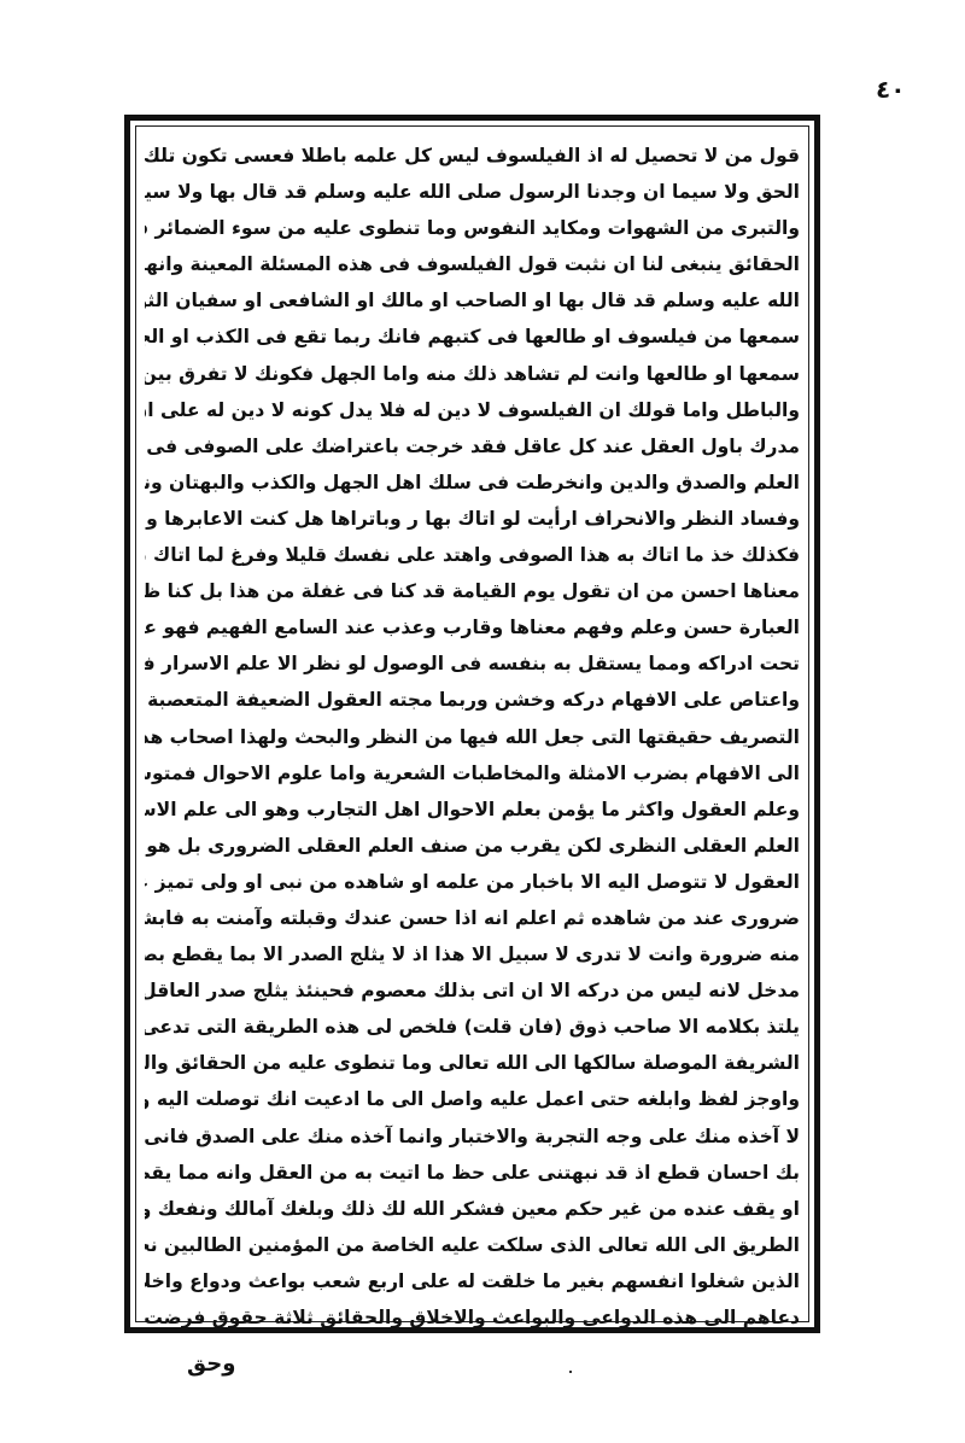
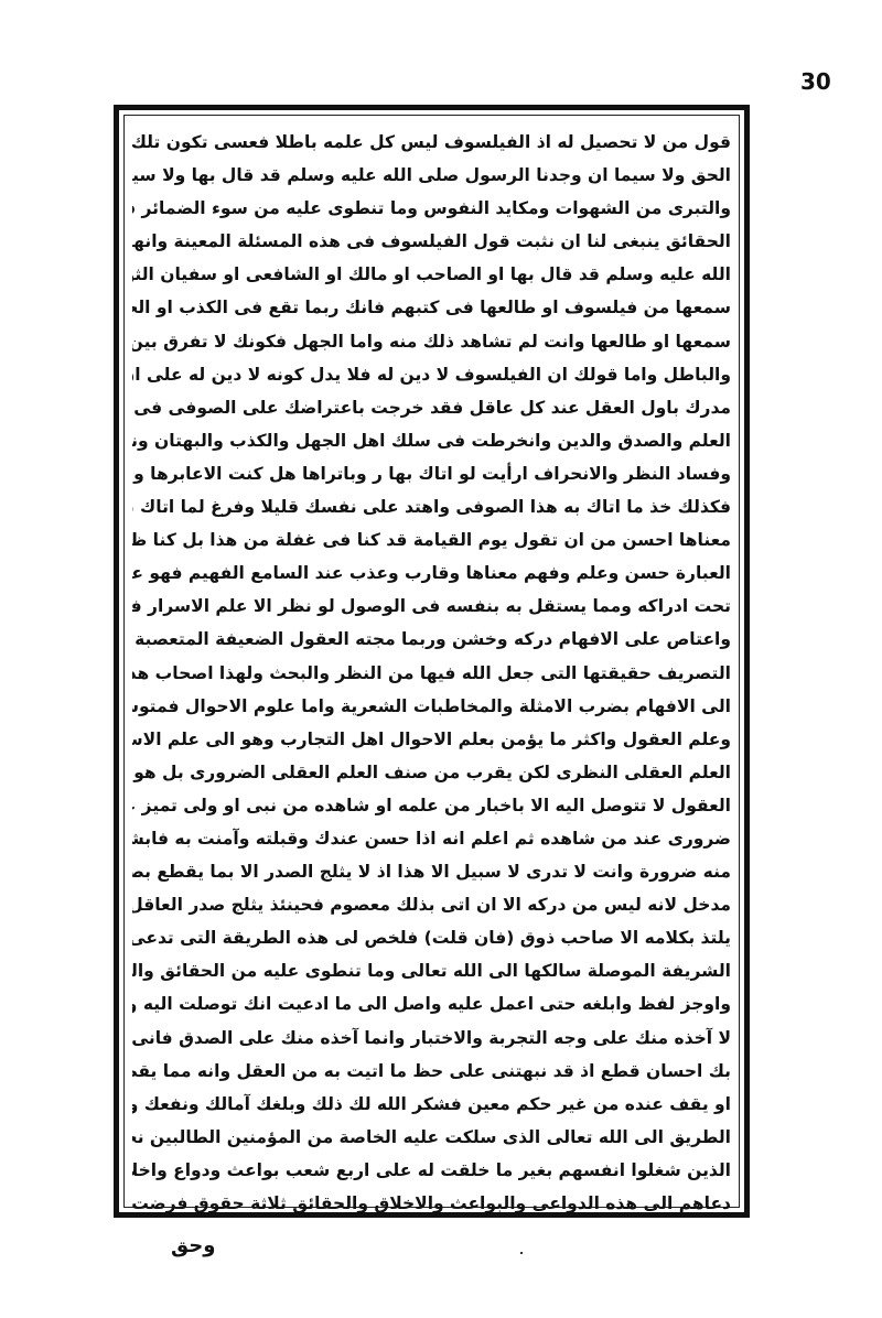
- ٤٠
+ 30
  قول من لا تحصيل له اذ الفيلسوف ليس كل علمه باطلا فعسى تكون تلك
  الحق ولا سيما ان وجدنا الرسول صلى الله عليه وسلم قد قال بها ولا سي
  والتبرى من الشهوات ومكايد النفوس وما تنطوى عليه من سوء الضمائر
  الحقائق ينبغى لنا ان نثبت قول الفيلسوف فى هذه المسئلة المعينة وانه
  الله عليه وسلم قد قال بها او الصاحب او مالك او الشافعى او سفيان الث
  سمعها من فيلسوف او طالعها فى كتبهم فانك ربما تقع فى الكذب او الج
  سمعها او طالعها وانت لم تشاهد ذلك منه واما الجهل فكونك لا تفرق بين
  والباطل واما قولك ان الفيلسوف لا دين له فلا يدل كونه لا دين له على ا
  مدرك باول العقل عند كل عاقل فقد خرجت باعتراضك على الصوفى فى
  العلم والصدق والدين وانخرطت فى سلك اهل الجهل والكذب والبهتان ون
  وفساد النظر والانحراف ارأيت لو اتاك بها ر وباتراها هل كنت الاعابرها و
  فكذلك خذ ما اتاك به هذا الصوفى واهتد على نفسك قليلا وفرغ لما اتاك
  معناها احسن من ان تقول يوم القيامة قد كنا فى غفلة من هذا بل كنا ظ
  العبارة حسن وعلم وفهم معناها وقارب وعذب عند السامع الفهيم فهو ع
  تحت ادراكه ومما يستقل به بنفسه فى الوصول لو نظر الا علم الاسرار ف
  واعتاص على الافهام دركه وخشن وربما مجته العقول الضعيفة المتعصبة
  التصريف حقيقتها التى جعل الله فيها من النظر والبحث ولهذا اصحاب هذ
  الى الافهام بضرب الامثلة والمخاطبات الشعرية واما علوم الاحوال فمتو
  وعلم العقول واكثر ما يؤمن بعلم الاحوال اهل التجارب وهو الى علم الاس
  العلم العقلى النظرى لكن يقرب من صنف العلم العقلى الضرورى بل هو
  العقول لا تتوصل اليه الا باخبار من علمه او شاهده من نبى او ولى تميز
  ضرورى عند من شاهده ثم اعلم انه اذا حسن عندك وقبلته وآمنت به فابش
  منه ضرورة وانت لا تدرى لا سبيل الا هذا اذ لا يثلج الصدر الا بما يقطع بص
  مدخل لانه ليس من دركه الا ان اتى بذلك معصوم فحينئذ يثلج صدر العاقل
  يلتذ بكلامه الا صاحب ذوق (فان قلت) فلخص لى هذه الطريقة التى تدعى
  الشريفة الموصلة سالكها الى الله تعالى وما تنطوى عليه من الحقائق وال
  واوجز لفظ وابلغه حتى اعمل عليه واصل الى ما ادعيت انك توصلت اليه و
  لا آخذه منك على وجه التجربة والاختبار وانما آخذه منك على الصدق فانى
  بك احسان قطع اذ قد نبهتنى على حظ ما اتيت به من العقل وانه مما يق
  او يقف عنده من غير حكم معين فشكر الله لك ذلك وبلغك آمالك ونفعك و
  الطريق الى الله تعالى الذى سلكت عليه الخاصة من المؤمنين الطالبين نج
  الذين شغلوا انفسهم بغير ما خلقت له على اربع شعب بواعث ودواع واخل
  دعاهم الى هذه الدواعى والبواعث والاخلاق والحقائق ثلاثة حقوق فرضت
  وحق
